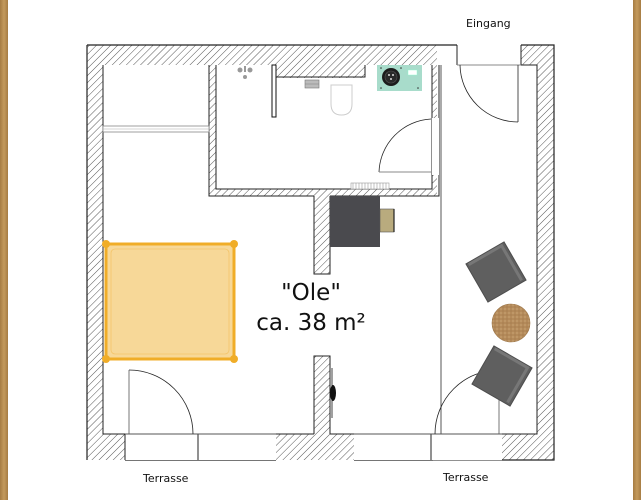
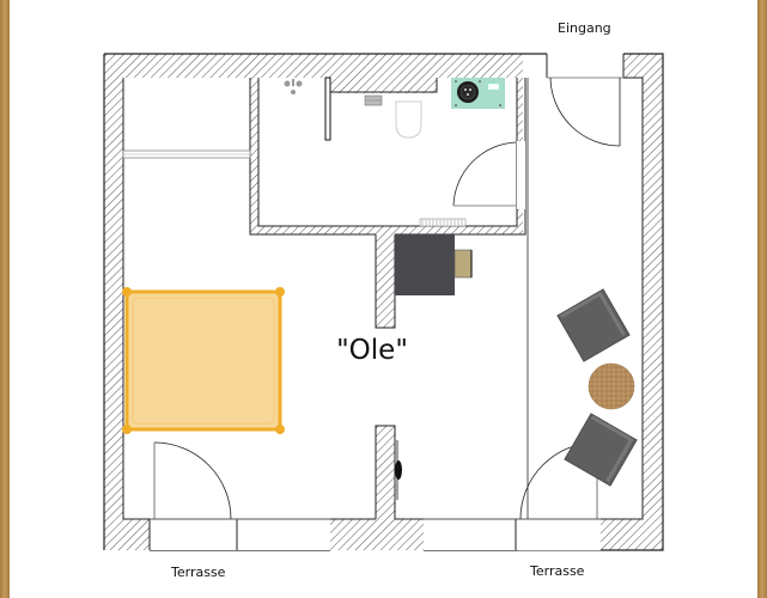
  Eingang
  Terrasse
  Terrasse
  "Ole"
- ca. 38 m²
